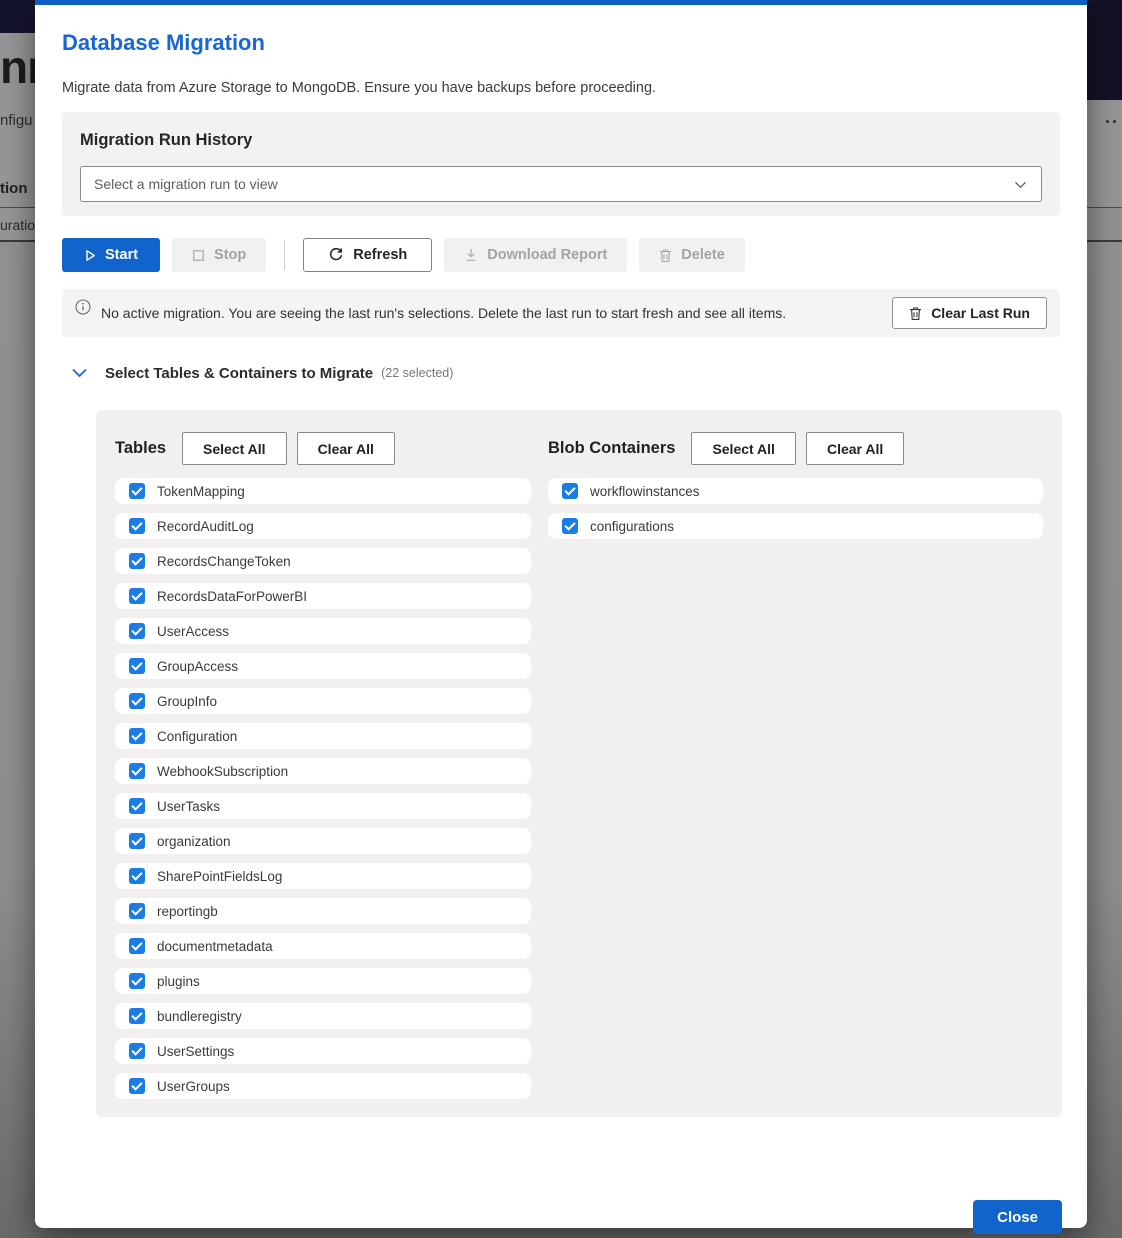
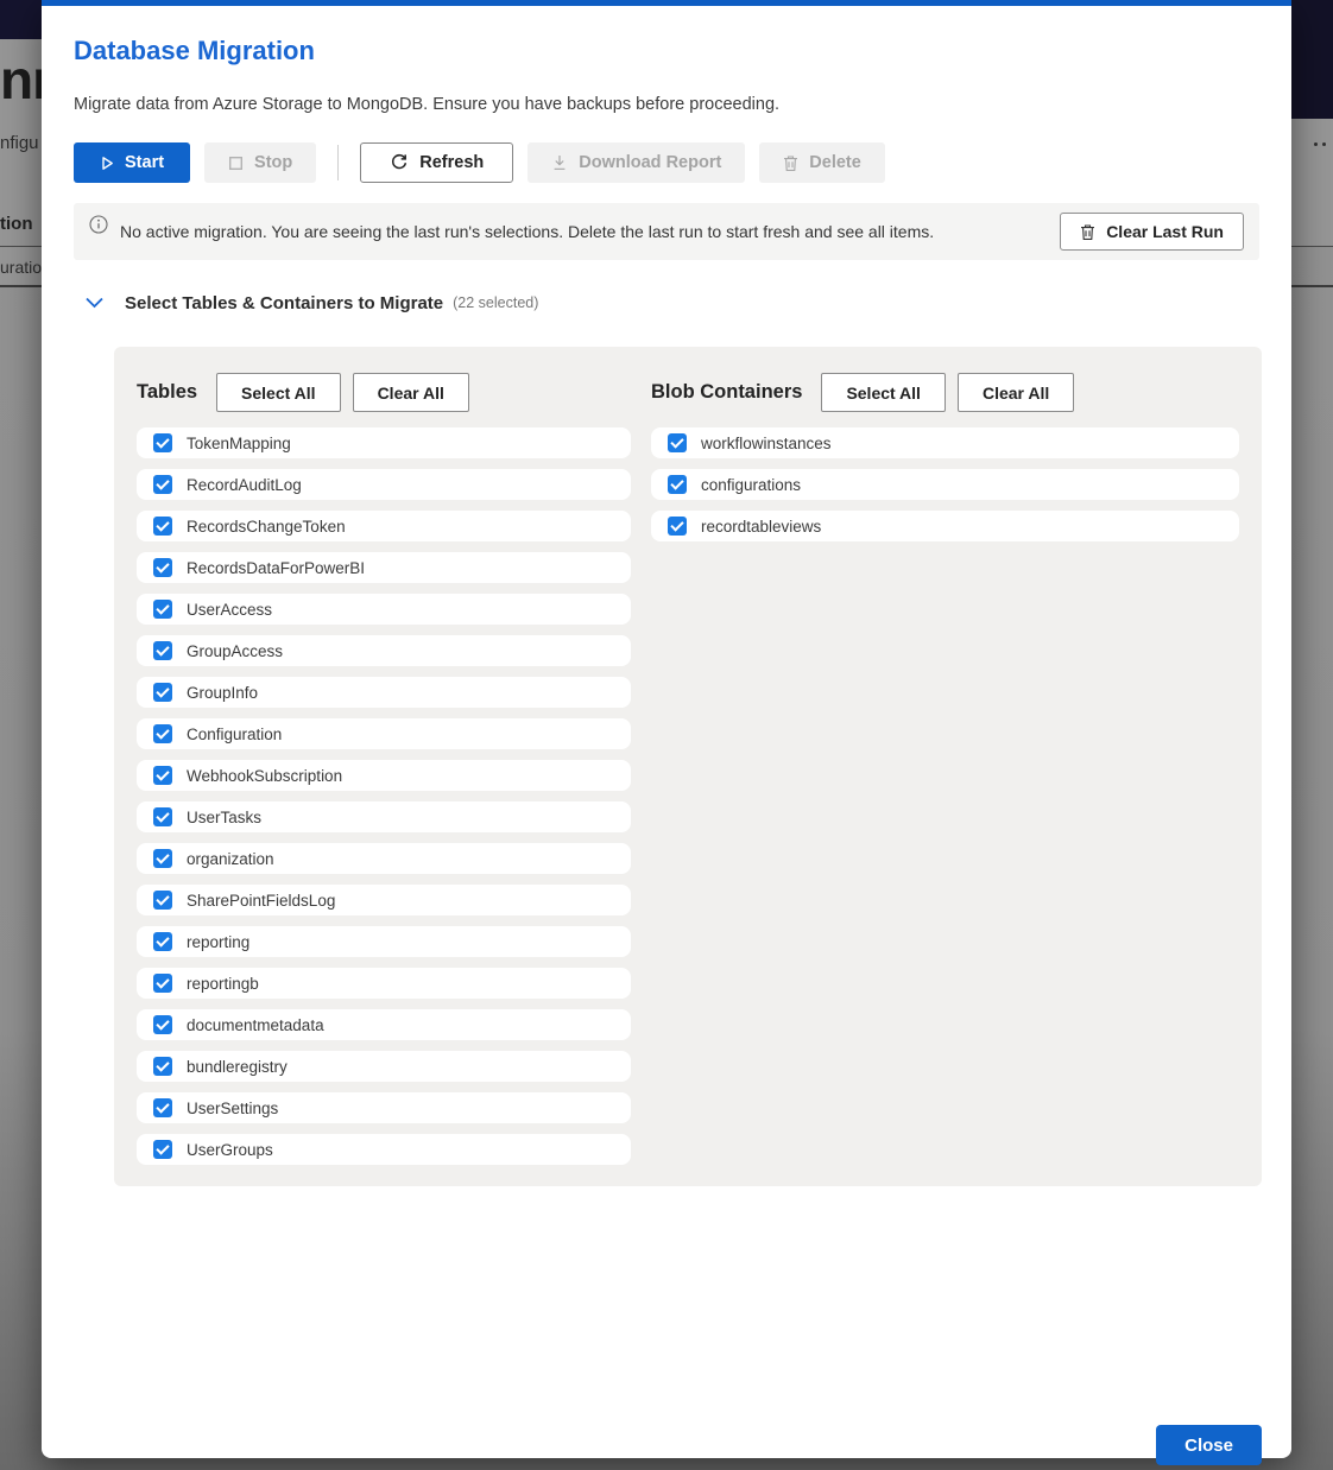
  nfigu
  tion
  uratio
  Database Migration
  Migrate data from Azure Storage to MongoDB. Ensure you have backups before proceeding.
- Migration Run History
- Select a migration run to view
  Start
  Stop
  Refresh
  Download Report
  Delete
  No active migration. You are seeing the last run's selections. Delete the last run to start fresh and see all items.
  Clear Last Run
  Select Tables & Containers to Migrate
  (22 selected)
  Tables
  Select All
  Clear All
  TokenMapping
  RecordAuditLog
  RecordsChangeToken
  RecordsDataForPowerBI
  UserAccess
  GroupAccess
  GroupInfo
  Configuration
  WebhookSubscription
  UserTasks
  organization
  SharePointFieldsLog
+ reporting
  reportingb
  documentmetadata
- plugins
  bundleregistry
  UserSettings
  UserGroups
  Blob Containers
  Select All
  Clear All
  workflowinstances
  configurations
+ recordtableviews
  Close
